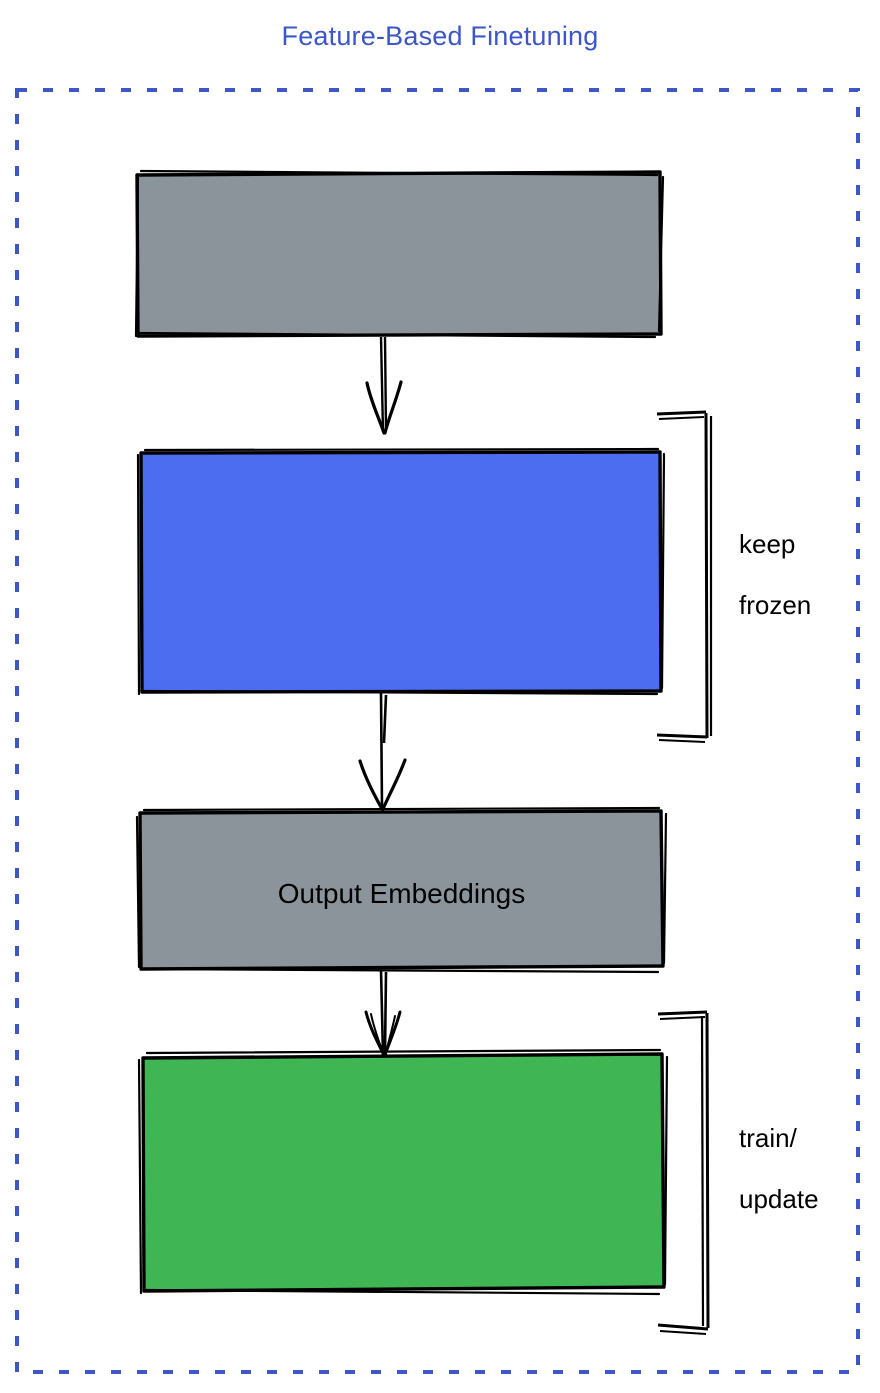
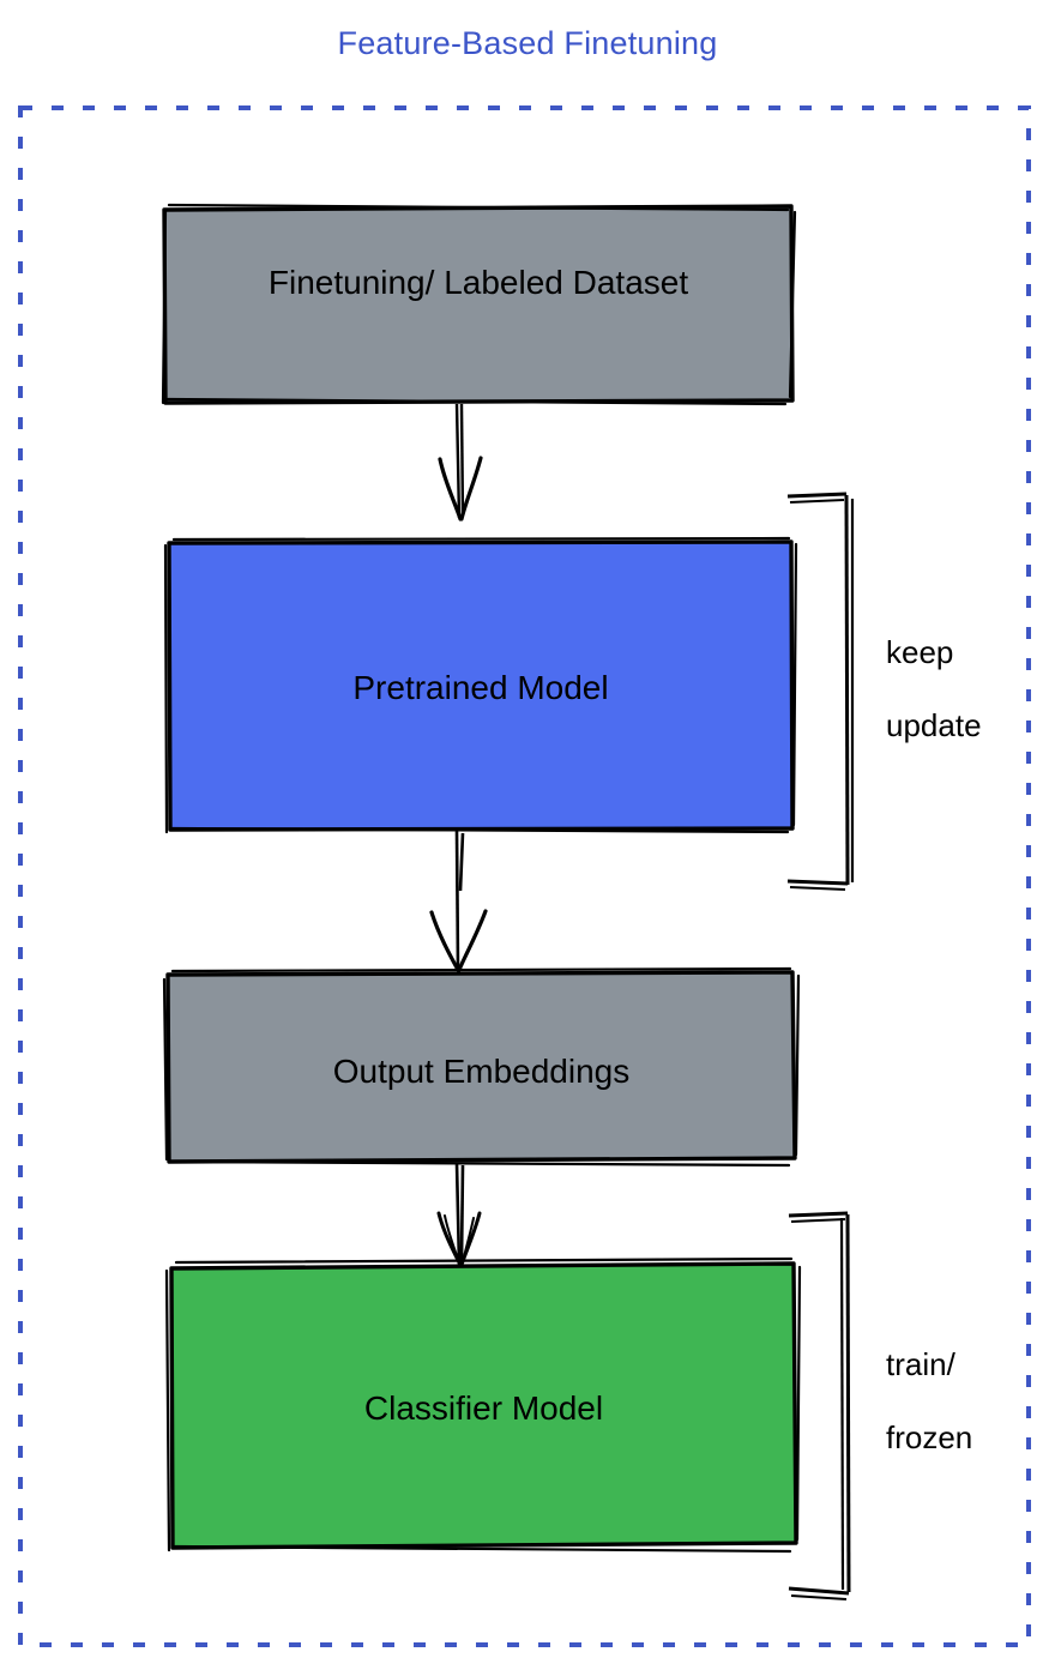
  Feature-Based Finetuning
+ Finetuning/ Labeled Dataset
+ Pretrained Model
  Output Embeddings
+ Classifier Model
  keep
- frozen
+ update
  train/
- update
+ frozen
